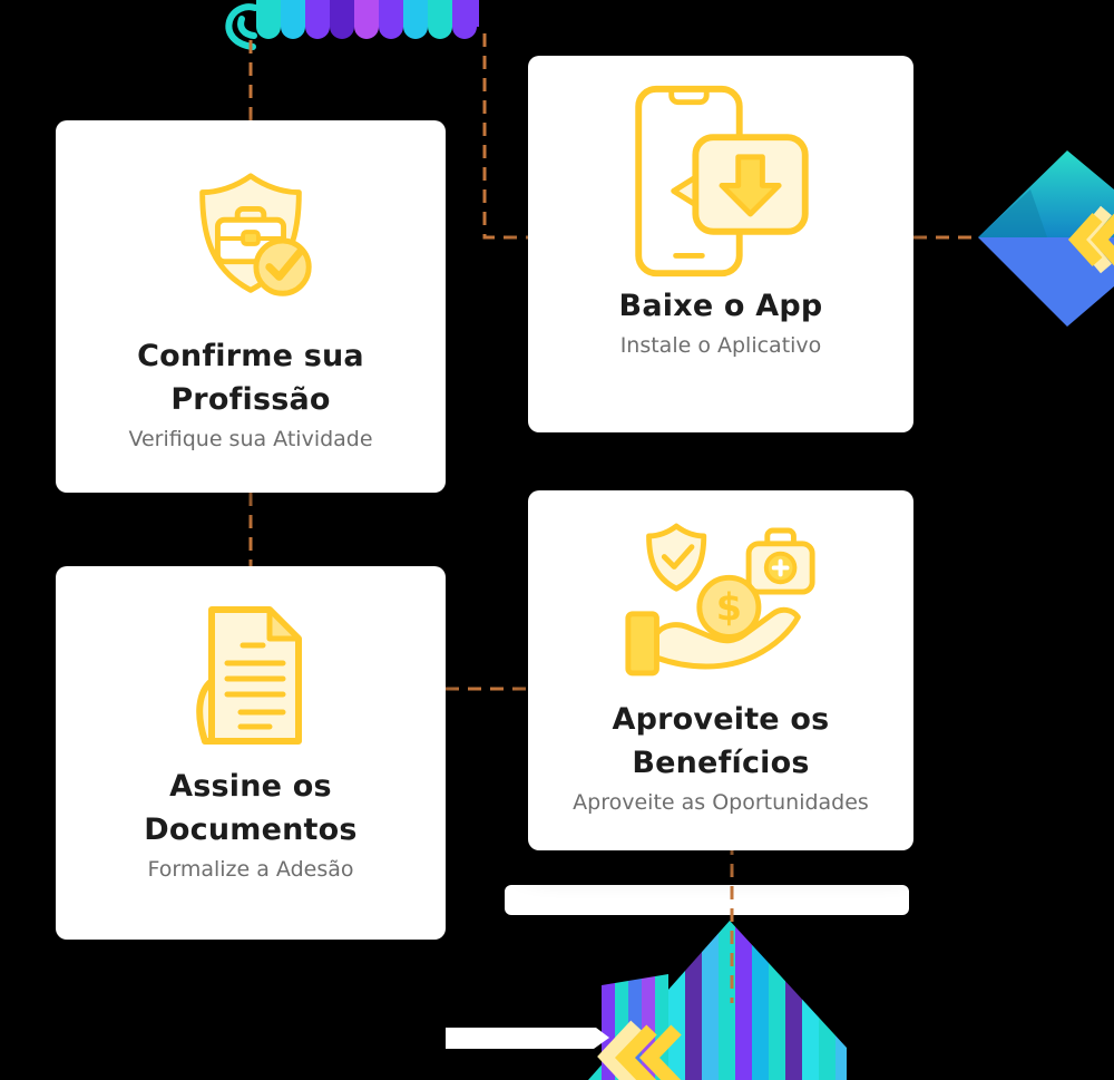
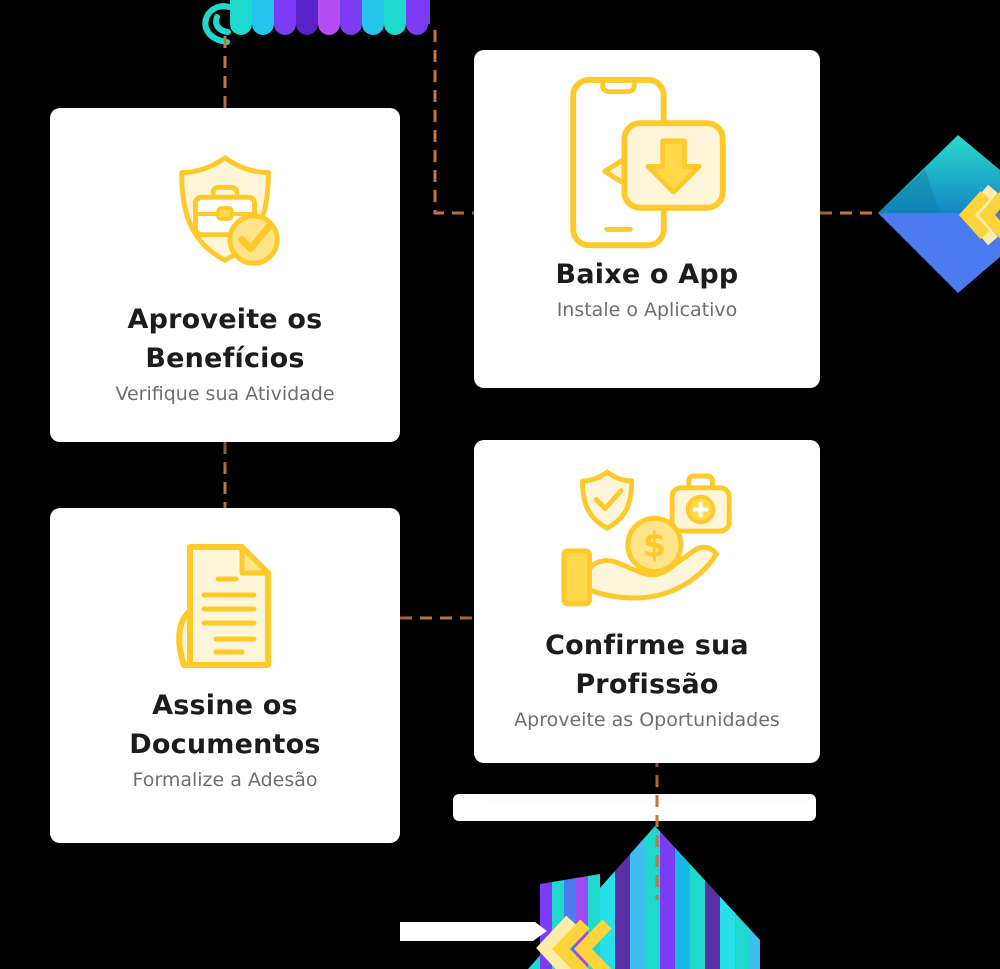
- Confirme sua Profissão
+ Aproveite os Benefícios
  Verifique sua Atividade
  Baixe o App
  Instale o Aplicativo
  Assine os Documentos
  Formalize a Adesão
  $
- Aproveite os Benefícios
+ Confirme sua Profissão
  Aproveite as Oportunidades
